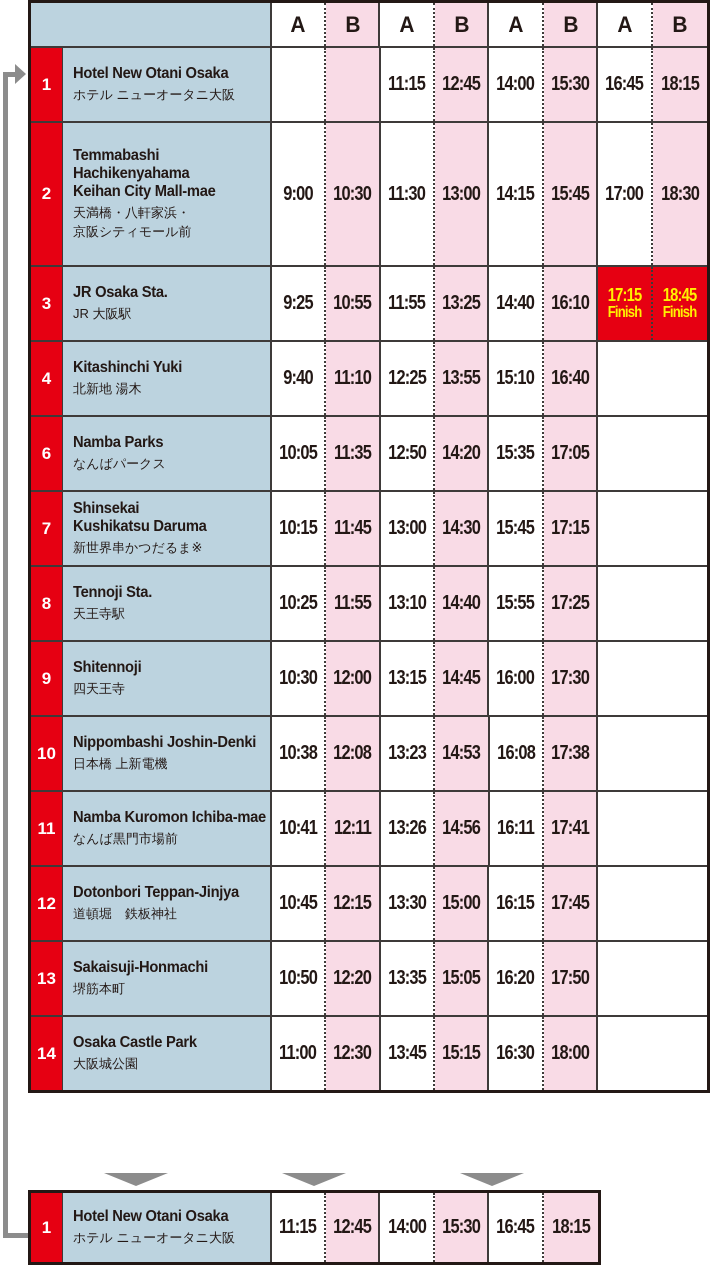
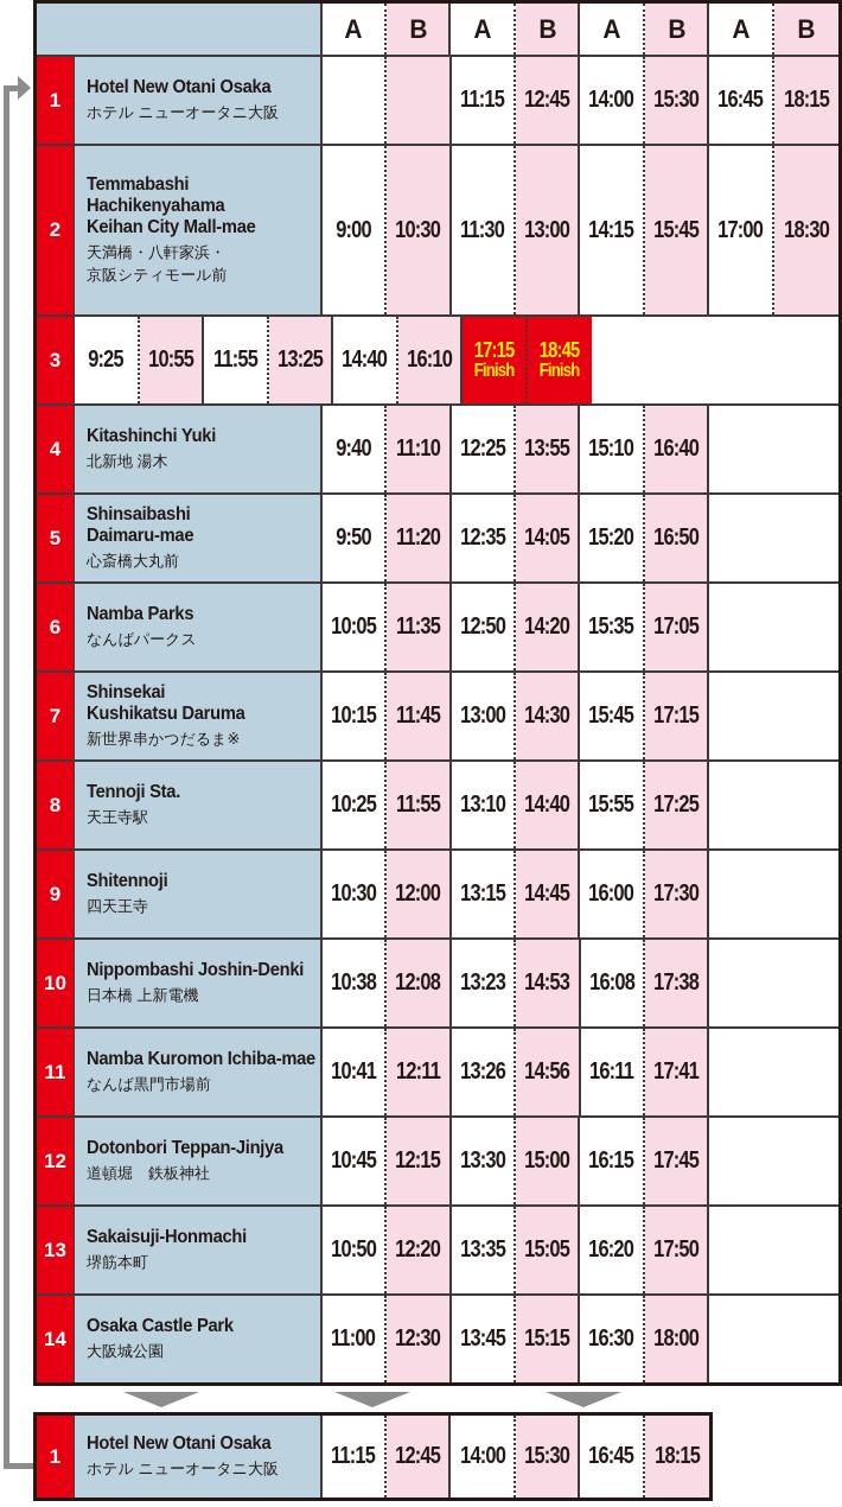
  A
  B
  A
  B
  A
  B
  A
  B
  1
  Hotel New Otani Osaka
  ホテル ニューオータニ大阪
  11:15
  12:45
  14:00
  15:30
  16:45
  18:15
  2
  Temmabashi
  Hachikenyahama
  Keihan City Mall-mae
  天満橋・八軒家浜・
  京阪シティモール前
  9:00
  10:30
  11:30
  13:00
  14:15
  15:45
  17:00
  18:30
  3
- JR Osaka Sta.
- JR 大阪駅
  9:25
  10:55
  11:55
  13:25
  14:40
  16:10
  17:15
  Finish
  18:45
  Finish
  4
  Kitashinchi Yuki
  北新地 湯木
  9:40
  11:10
  12:25
  13:55
  15:10
  16:40
+ 5
+ Shinsaibashi
+ Daimaru-mae
+ 心斎橋大丸前
+ 9:50
+ 11:20
+ 12:35
+ 14:05
+ 15:20
+ 16:50
  6
  Namba Parks
  なんばパークス
  10:05
  11:35
  12:50
  14:20
  15:35
  17:05
  7
  Shinsekai
  Kushikatsu Daruma
  新世界串かつだるま※
  10:15
  11:45
  13:00
  14:30
  15:45
  17:15
  8
  Tennoji Sta.
  天王寺駅
  10:25
  11:55
  13:10
  14:40
  15:55
  17:25
  9
  Shitennoji
  四天王寺
  10:30
  12:00
  13:15
  14:45
  16:00
  17:30
  10
  Nippombashi Joshin-Denki
  日本橋 上新電機
  10:38
  12:08
  13:23
  14:53
  16:08
  17:38
  11
  Namba Kuromon Ichiba-mae
  なんば黒門市場前
  10:41
  12:11
  13:26
  14:56
  16:11
  17:41
  12
  Dotonbori Teppan-Jinjya
  道頓堀 鉄板神社
  10:45
  12:15
  13:30
  15:00
  16:15
  17:45
  13
  Sakaisuji-Honmachi
  堺筋本町
  10:50
  12:20
  13:35
  15:05
  16:20
  17:50
  14
  Osaka Castle Park
  大阪城公園
  11:00
  12:30
  13:45
  15:15
  16:30
  18:00
  1
  Hotel New Otani Osaka
  ホテル ニューオータニ大阪
  11:15
  12:45
  14:00
  15:30
  16:45
  18:15
